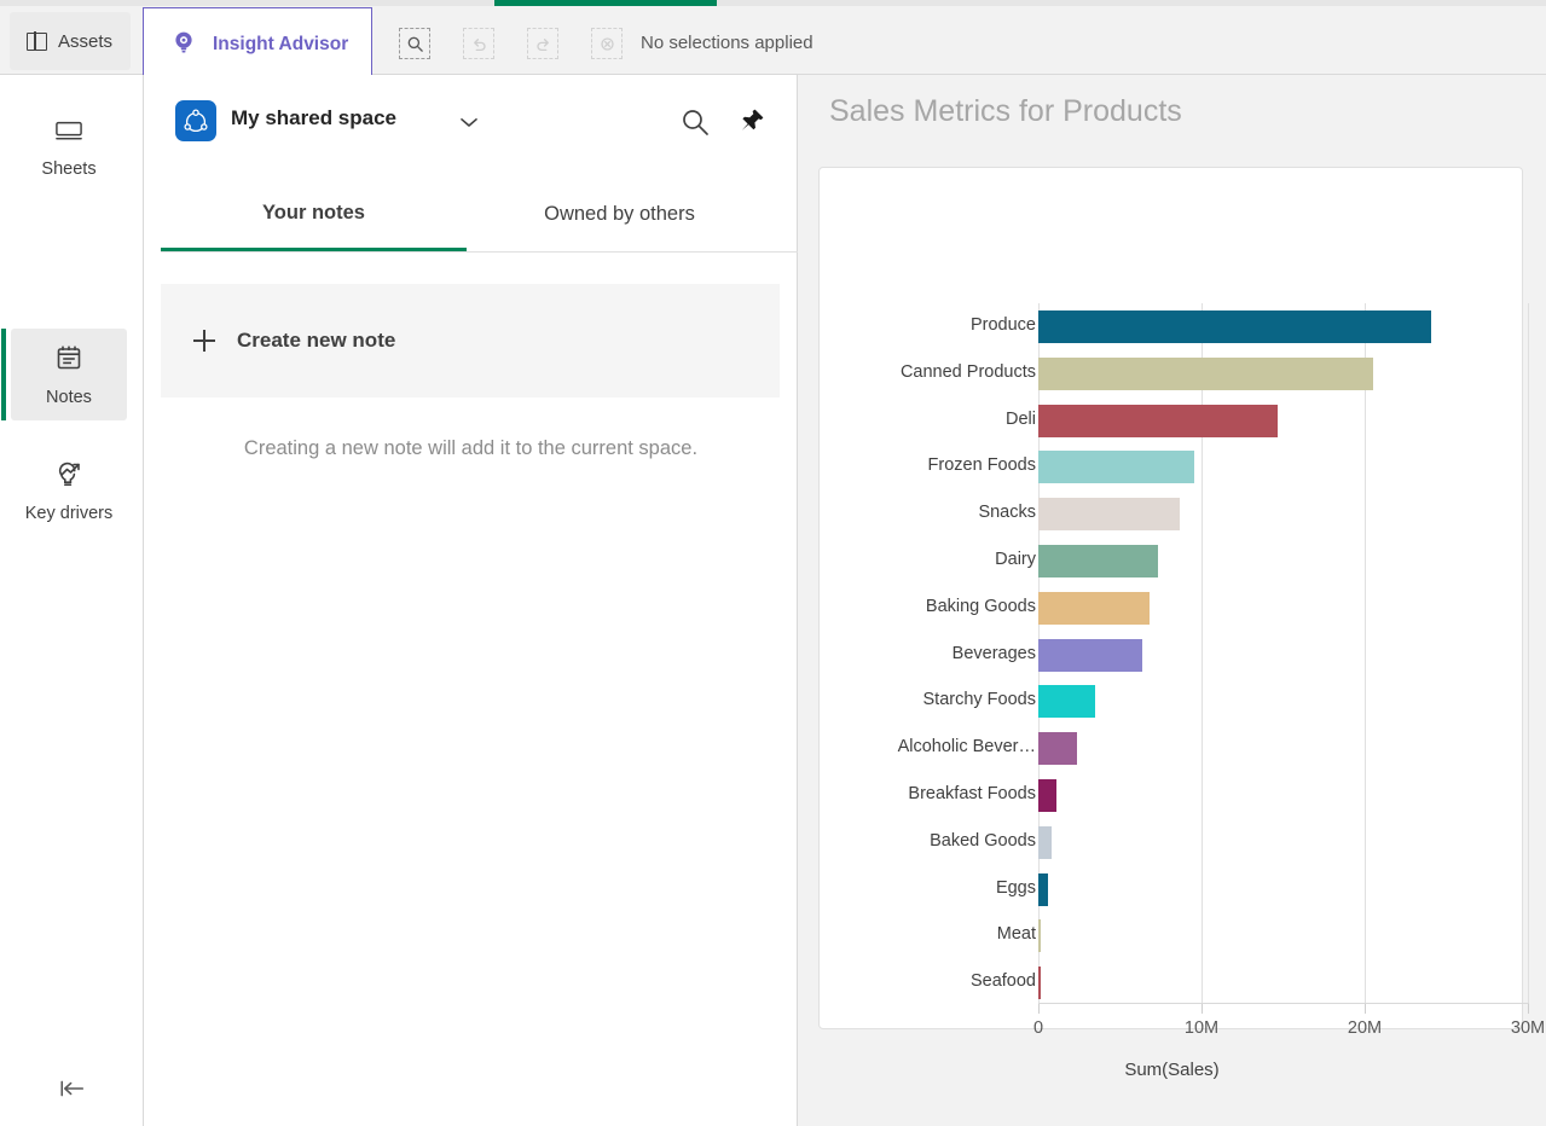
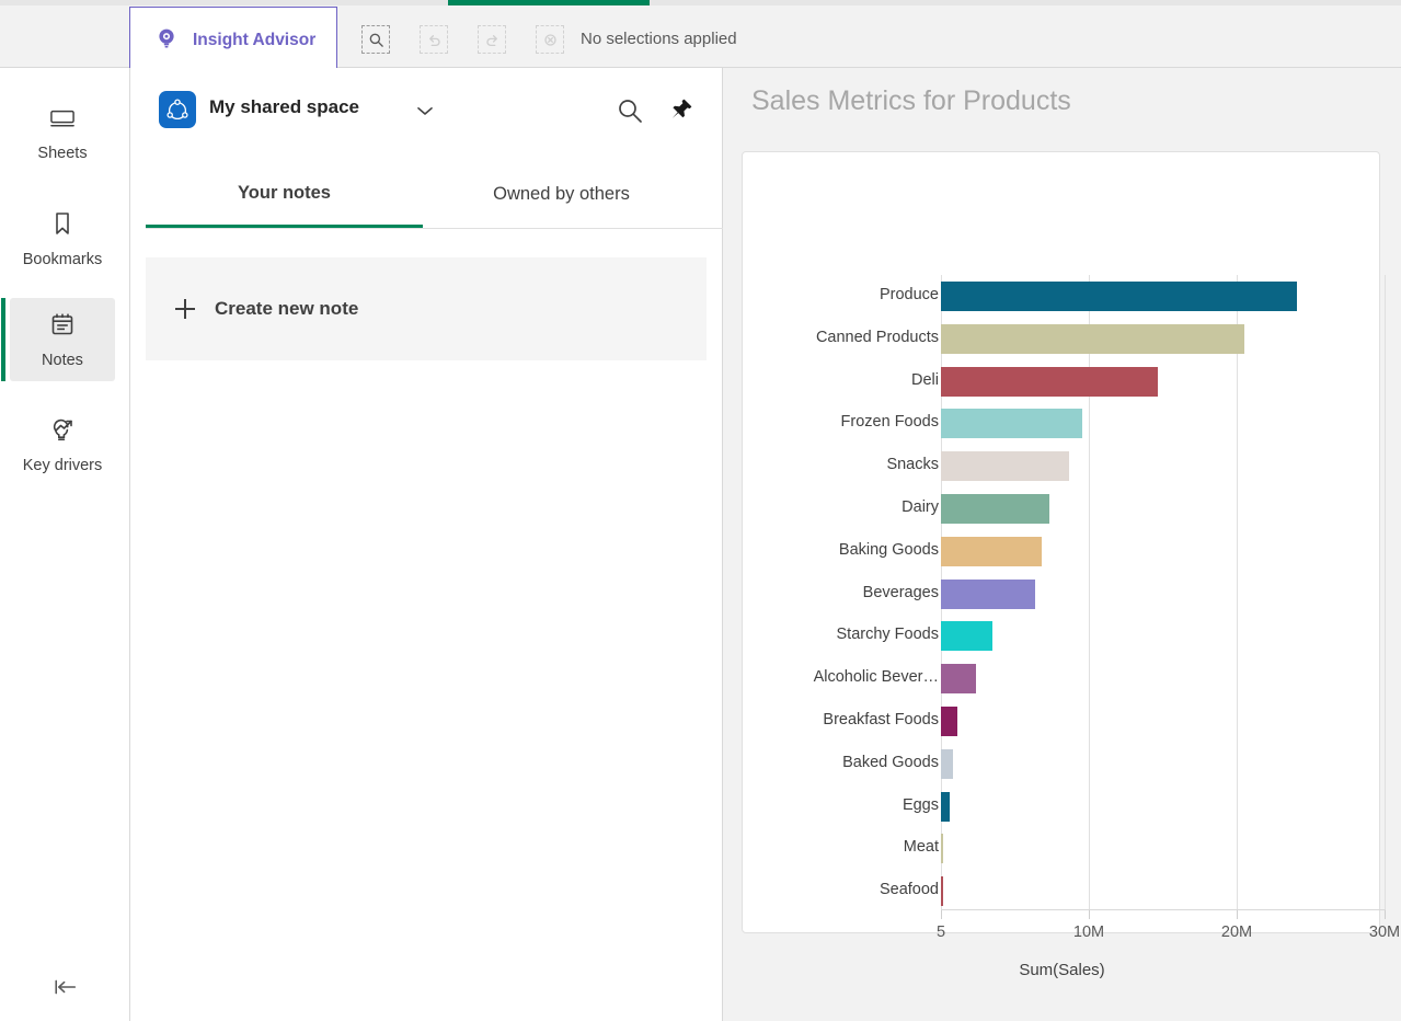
- Assets
  Insight Advisor
  No selections applied
  Sheets
+ Bookmarks
  Notes
  Key drivers
  My shared space
  Your notes
  Owned by others
  Create new note
- Creating a new note will add it to the current space.
  Sales Metrics for Products
  Produce
  Canned Products
  Deli
  Frozen Foods
  Snacks
  Dairy
  Baking Goods
  Beverages
  Starchy Foods
  Alcoholic Bever…
  Breakfast Foods
  Baked Goods
  Eggs
  Meat
  Seafood
- 0
+ 5
  10M
  20M
  30M
  Sum(Sales)
